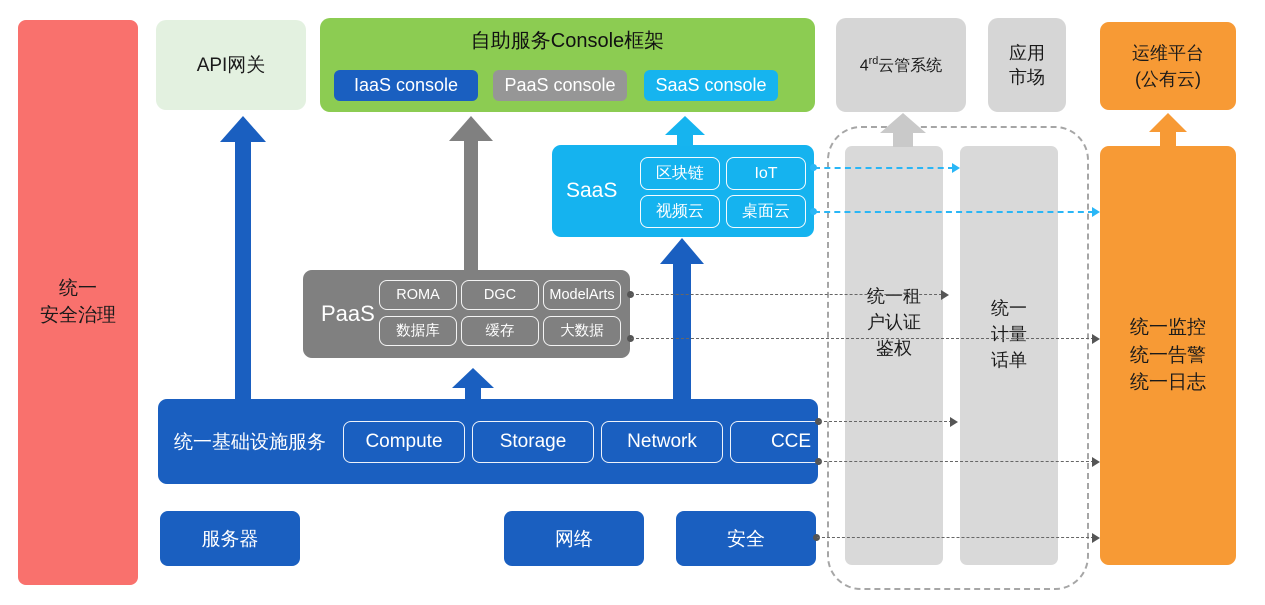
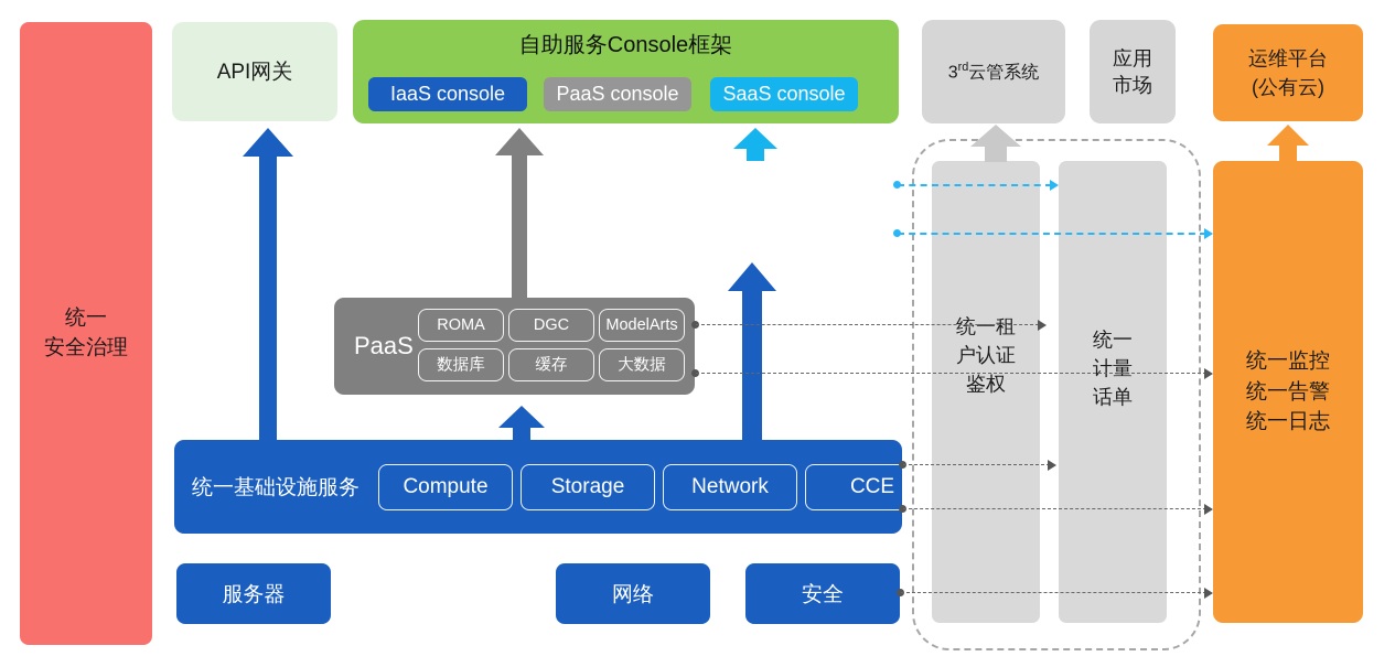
  统一
  安全治理
  API网关
  自助服务Console框架
  IaaS console
  PaaS console
  SaaS console
- SaaS
- 区块链
- IoT
- 视频云
- 桌面云
  PaaS
  ROMA
  DGC
  ModelArts
  数据库
  缓存
  大数据
  统一基础设施服务
  Compute
  Storage
  Network
  CCE
  服务器
  网络
  安全
- 4rd云管系统
+ 3rd云管系统
  应用
  市场
  统一租
  户认证
  鉴权
  统一
  计量
  话单
  运维平台
  (公有云)
  统一监控
  统一告警
  统一日志
